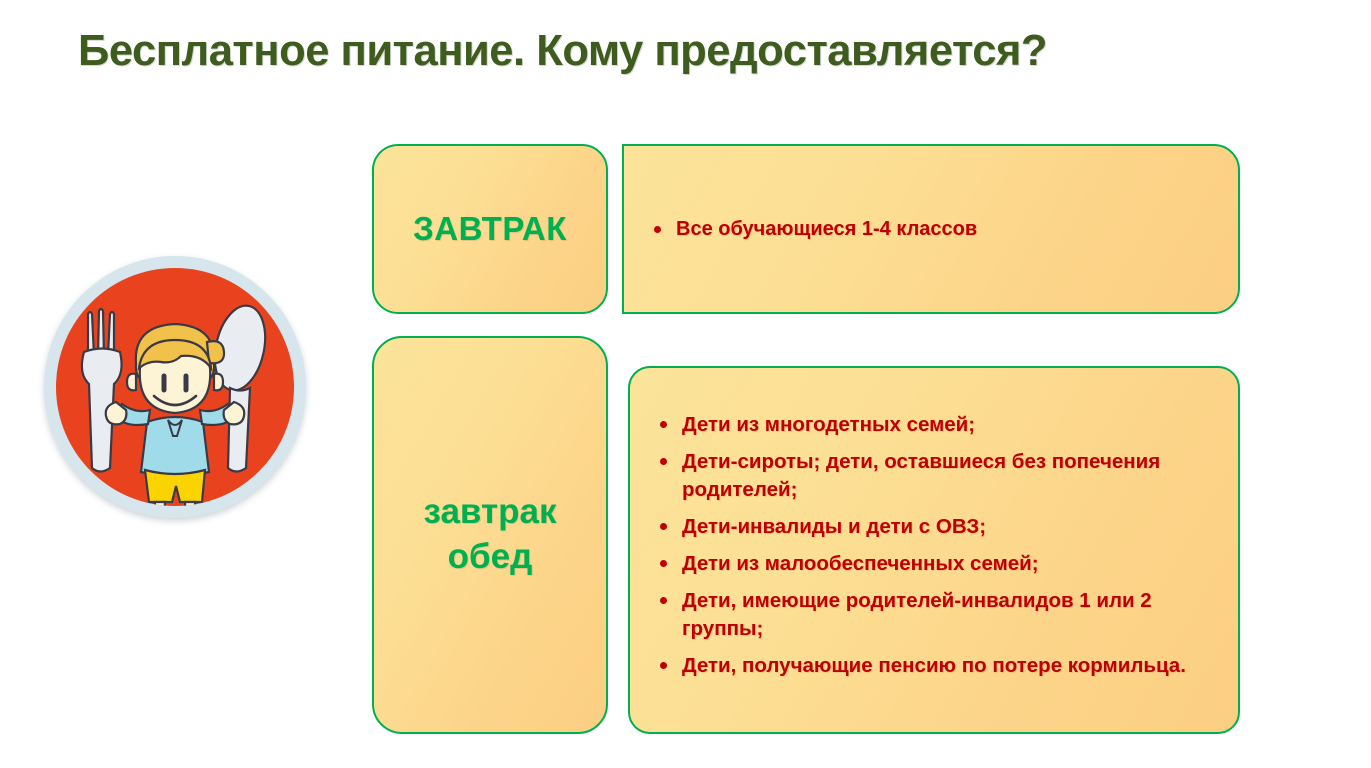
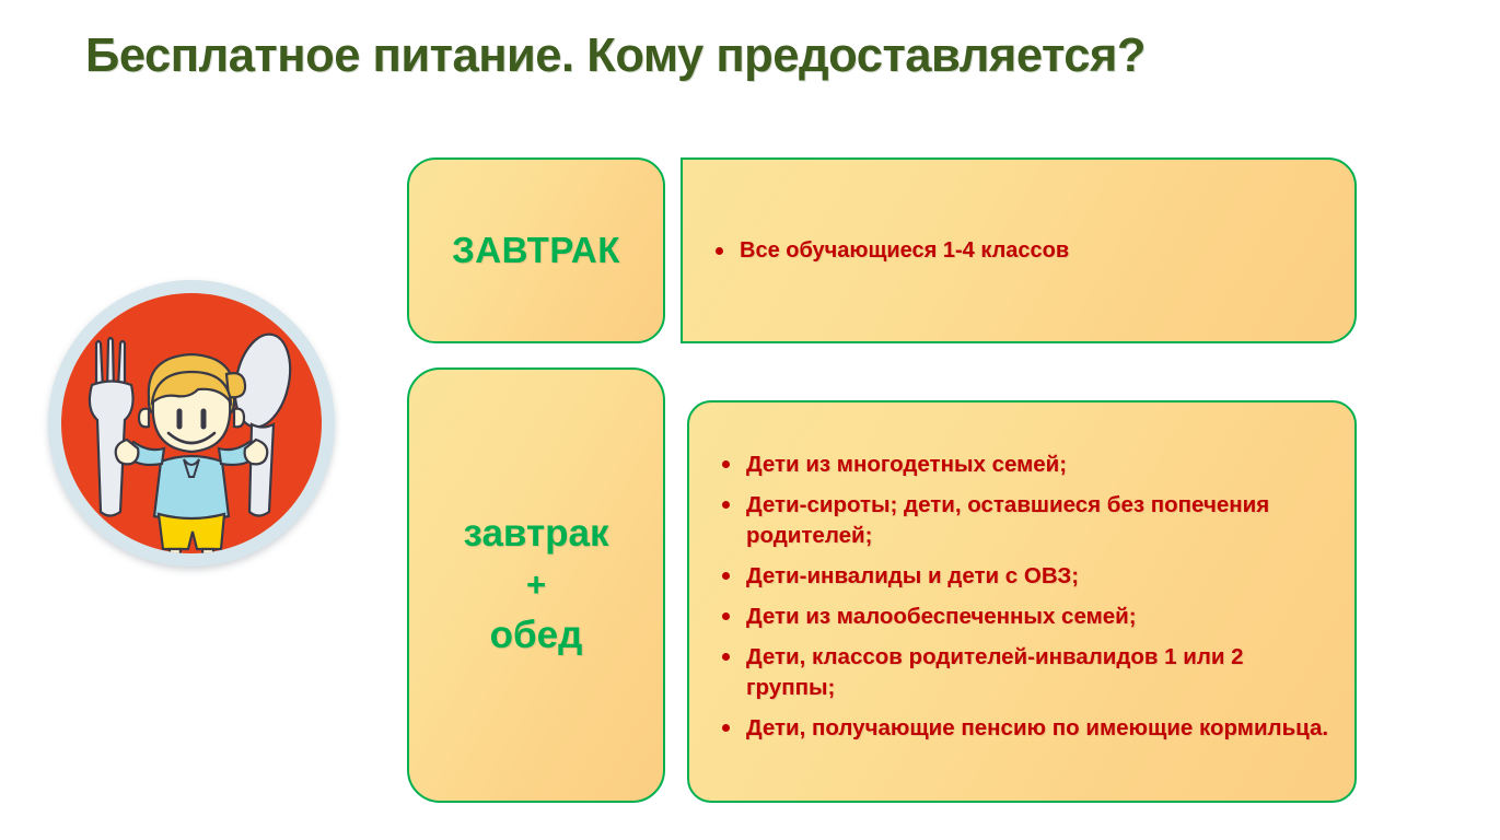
  Бесплатное питание. Кому предоставляется?
  ЗАВТРАК
  Все обучающиеся 1-4 классов
  завтрак
+ +
  обед
  Дети из многодетных семей;
  Дети-сироты; дети, оставшиеся без попечения родителей;
  Дети-инвалиды и дети с ОВЗ;
  Дети из малообеспеченных семей;
- Дети, имеющие родителей-инвалидов 1 или 2 группы;
+ Дети, классов родителей-инвалидов 1 или 2 группы;
- Дети, получающие пенсию по потере кормильца.
+ Дети, получающие пенсию по имеющие кормильца.
